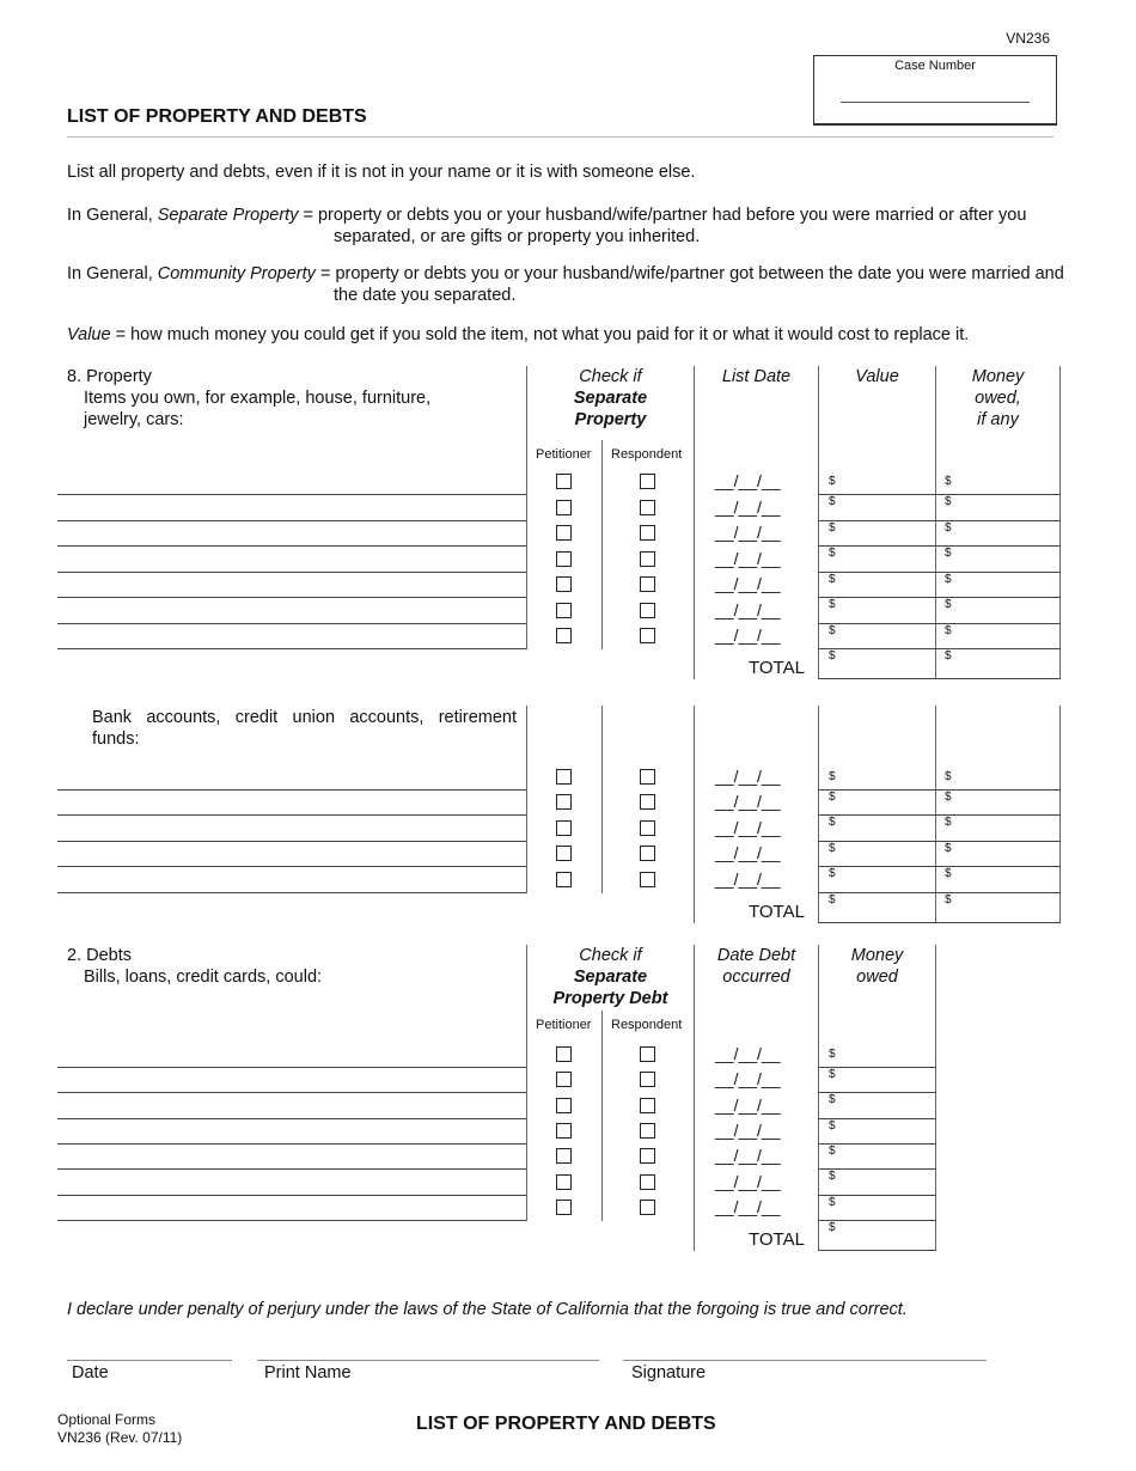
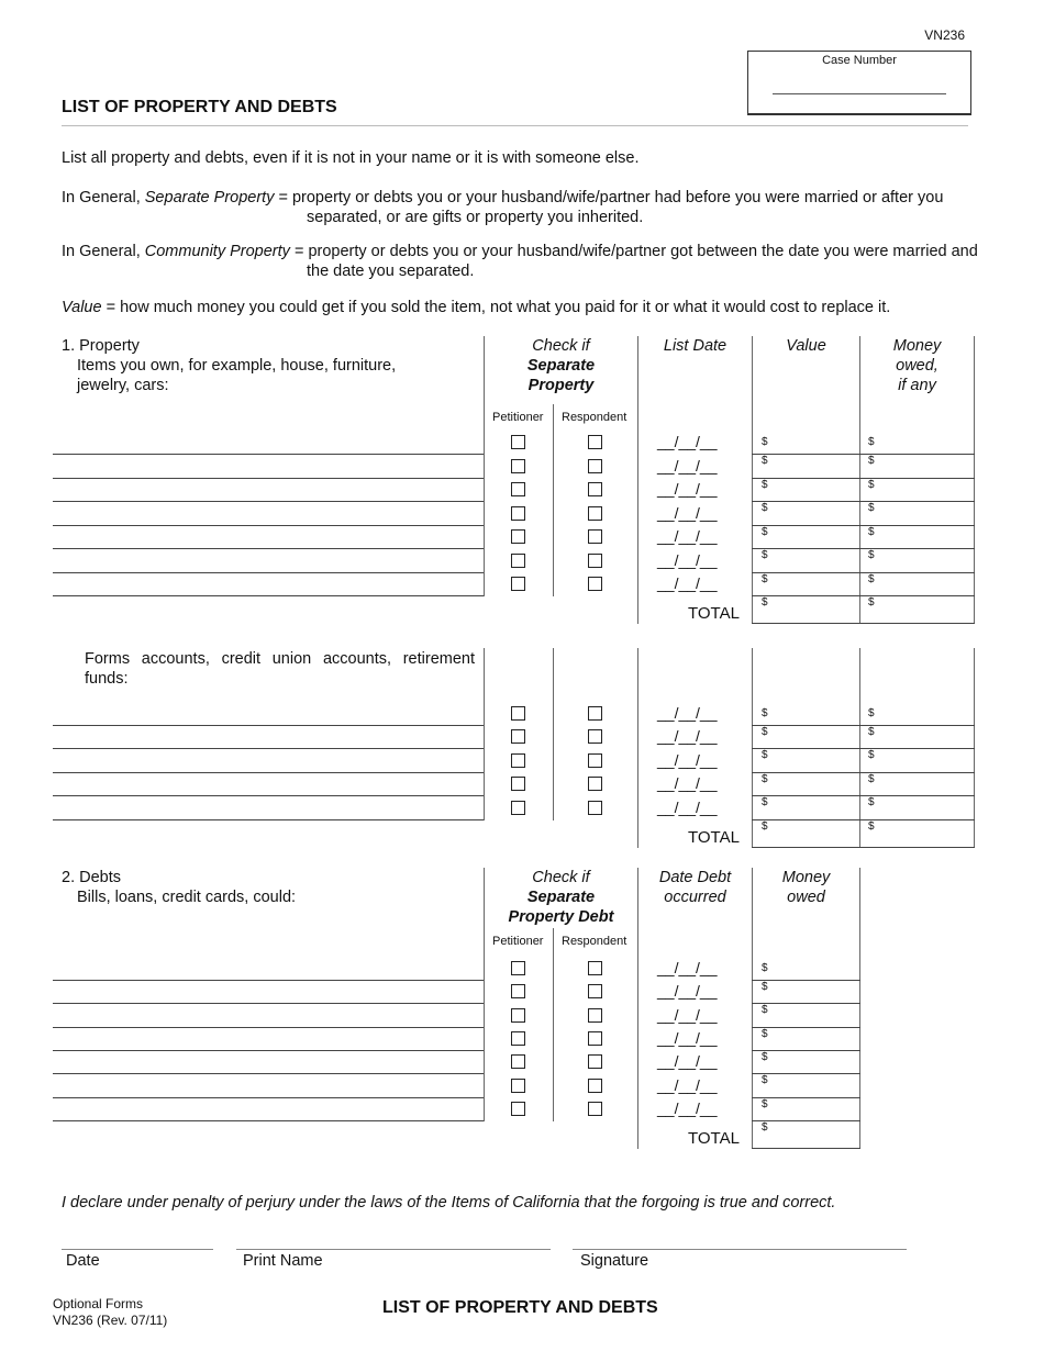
  VN236
  Case Number
  LIST OF PROPERTY AND DEBTS
  List all property and debts, even if it is not in your name or it is with someone else.
  In General, Separate Property = property or debts you or your husband/wife/partner had before you were married or after you separated, or are gifts or property you inherited.
  In General, Community Property = property or debts you or your husband/wife/partner got between the date you were married and the date you separated.
  Value = how much money you could get if you sold the item, not what you paid for it or what it would cost to replace it.
- 8. Property
+ 1. Property
  Items you own, for example, house, furniture, jewelry, cars:
  Check if
  Separate
  Property
  List Date
  Value
  Money
  owed,
  if any
  Petitioner
  Respondent
  __/__/__
  __/__/__
  __/__/__
  __/__/__
  __/__/__
  __/__/__
  __/__/__
  $
  $
  $
  $
  $
  $
  $
  $
  $
  $
  $
  $
  $
  $
  $
  $
  TOTAL
- Bank accounts, credit union accounts, retirement funds:
+ Forms accounts, credit union accounts, retirement funds:
  __/__/__
  __/__/__
  __/__/__
  __/__/__
  __/__/__
  $
  $
  $
  $
  $
  $
  $
  $
  $
  $
  $
  $
  TOTAL
  2. Debts
  Bills, loans, credit cards, could:
  Check if
  Separate
  Property Debt
  Date Debt
  occurred
  Money
  owed
  Petitioner
  Respondent
  __/__/__
  __/__/__
  __/__/__
  __/__/__
  __/__/__
  __/__/__
  __/__/__
  $
  $
  $
  $
  $
  $
  $
  $
  TOTAL
- I declare under penalty of perjury under the laws of the State of California that the forgoing is true and correct.
+ I declare under penalty of perjury under the laws of the Items of California that the forgoing is true and correct.
  Date
  Print Name
  Signature
  Optional Forms
  VN236 (Rev. 07/11)
  LIST OF PROPERTY AND DEBTS
